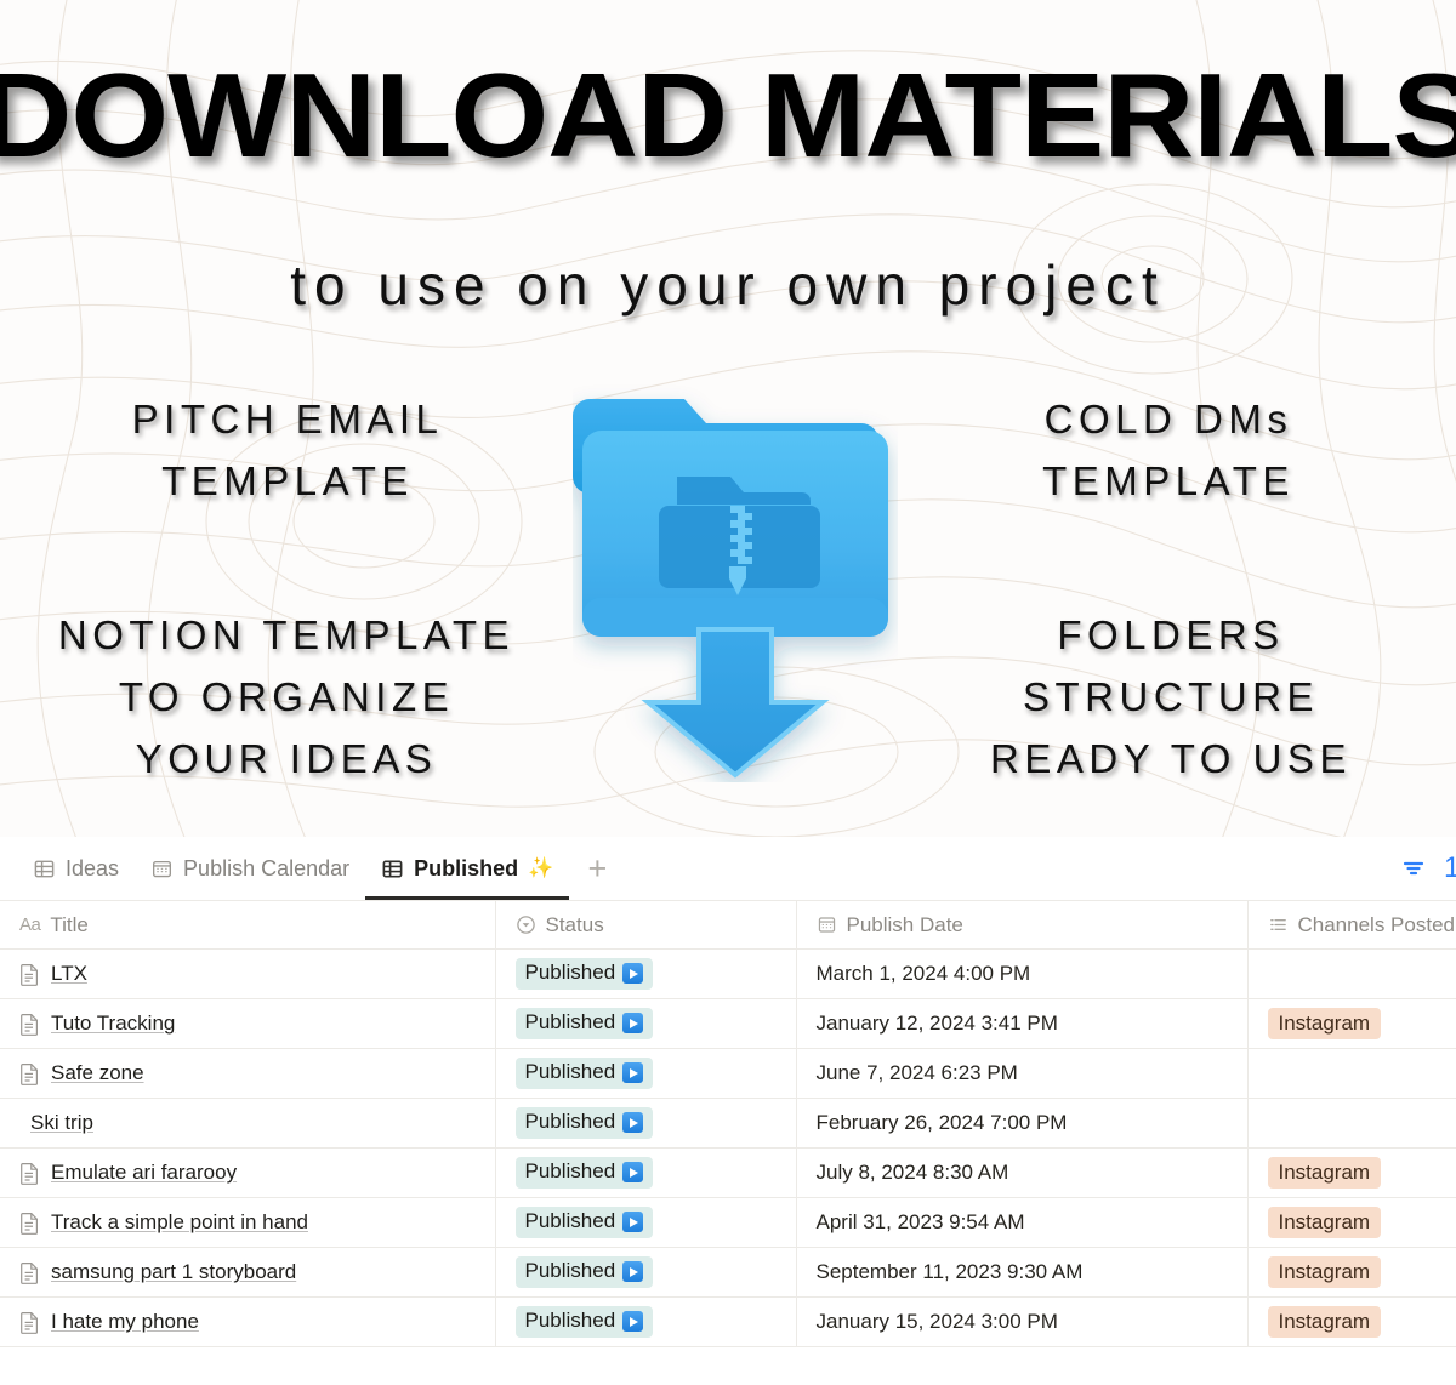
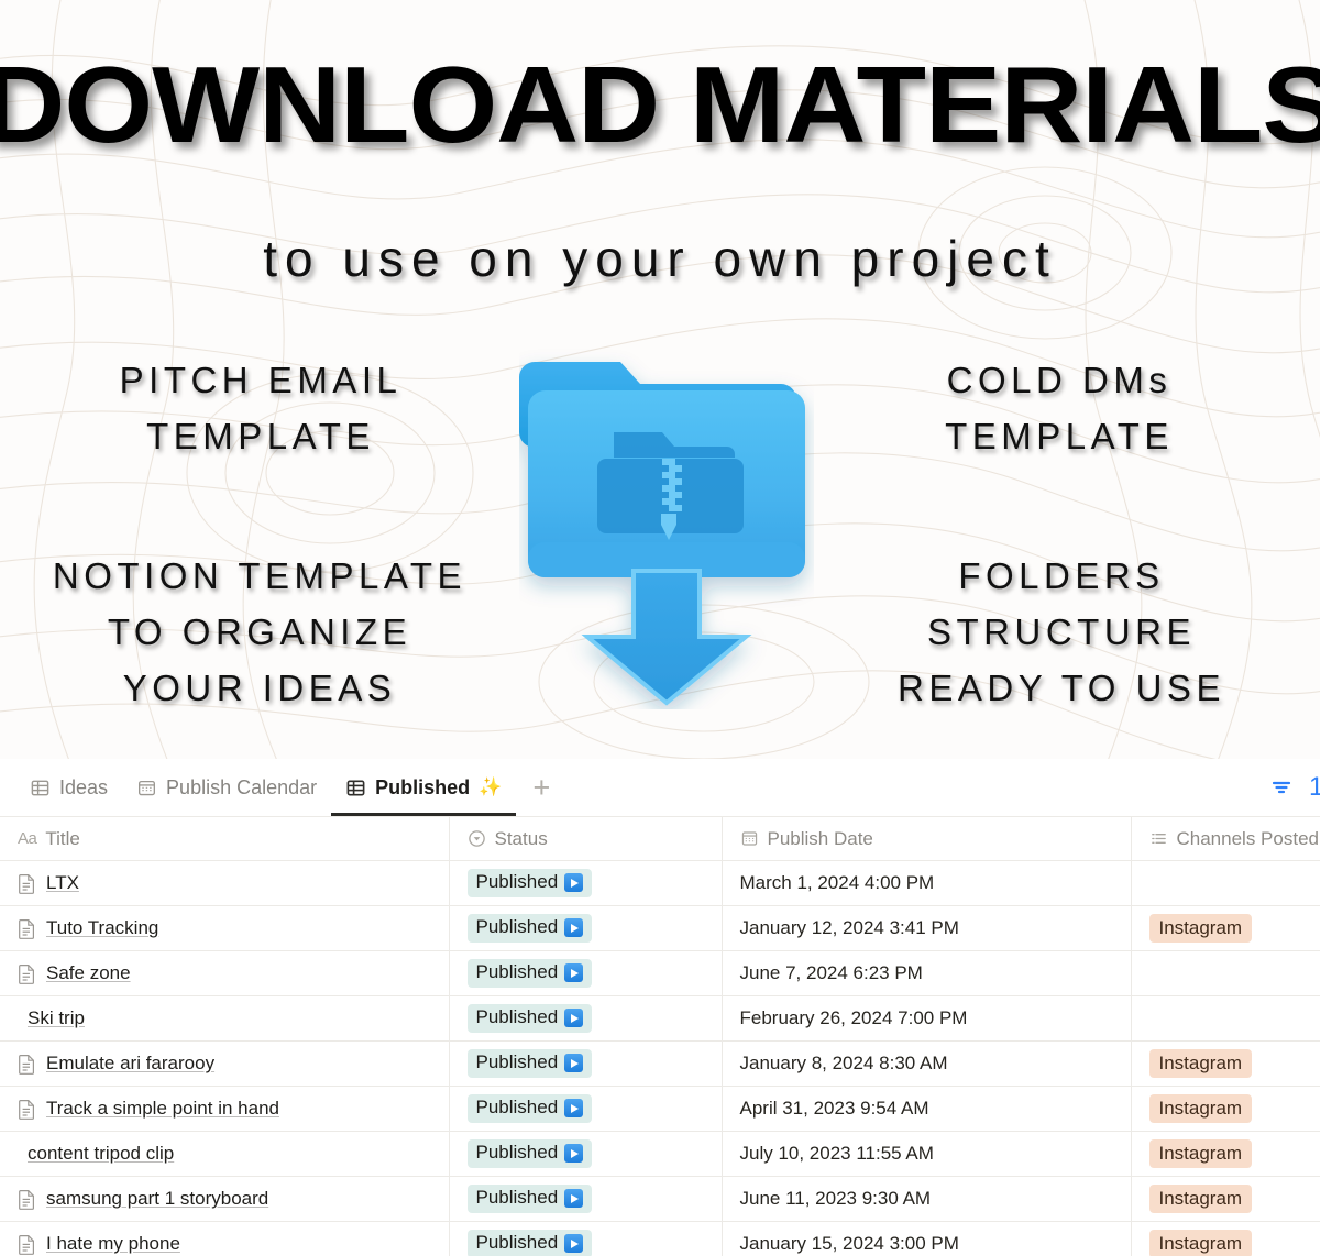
  DOWNLOAD MATERIALS
  to use on your own project
  PITCH EMAIL
  TEMPLATE
  COLD DMs
  TEMPLATE
  NOTION TEMPLATE
  TO ORGANIZE
  YOUR IDEAS
  FOLDERS
  STRUCTURE
  READY TO USE
  Ideas
  Publish Calendar
  Published
  ✨
  +
  1
  Aa Title	Status	Publish Date	Channels Posted
  LTX	Published	March 1, 2024 4:00 PM
  Tuto Tracking	Published	January 12, 2024 3:41 PM	Instagram
  Safe zone	Published	June 7, 2024 6:23 PM
  Ski trip	Published	February 26, 2024 7:00 PM
- Emulate ari fararooy	Published	July 8, 2024 8:30 AM	Instagram
+ Emulate ari fararooy	Published	January 8, 2024 8:30 AM	Instagram
  Track a simple point in hand	Published	April 31, 2023 9:54 AM	Instagram
+ content tripod clip	Published	July 10, 2023 11:55 AM	Instagram
- samsung part 1 storyboard	Published	September 11, 2023 9:30 AM	Instagram
+ samsung part 1 storyboard	Published	June 11, 2023 9:30 AM	Instagram
  I hate my phone	Published	January 15, 2024 3:00 PM	Instagram
